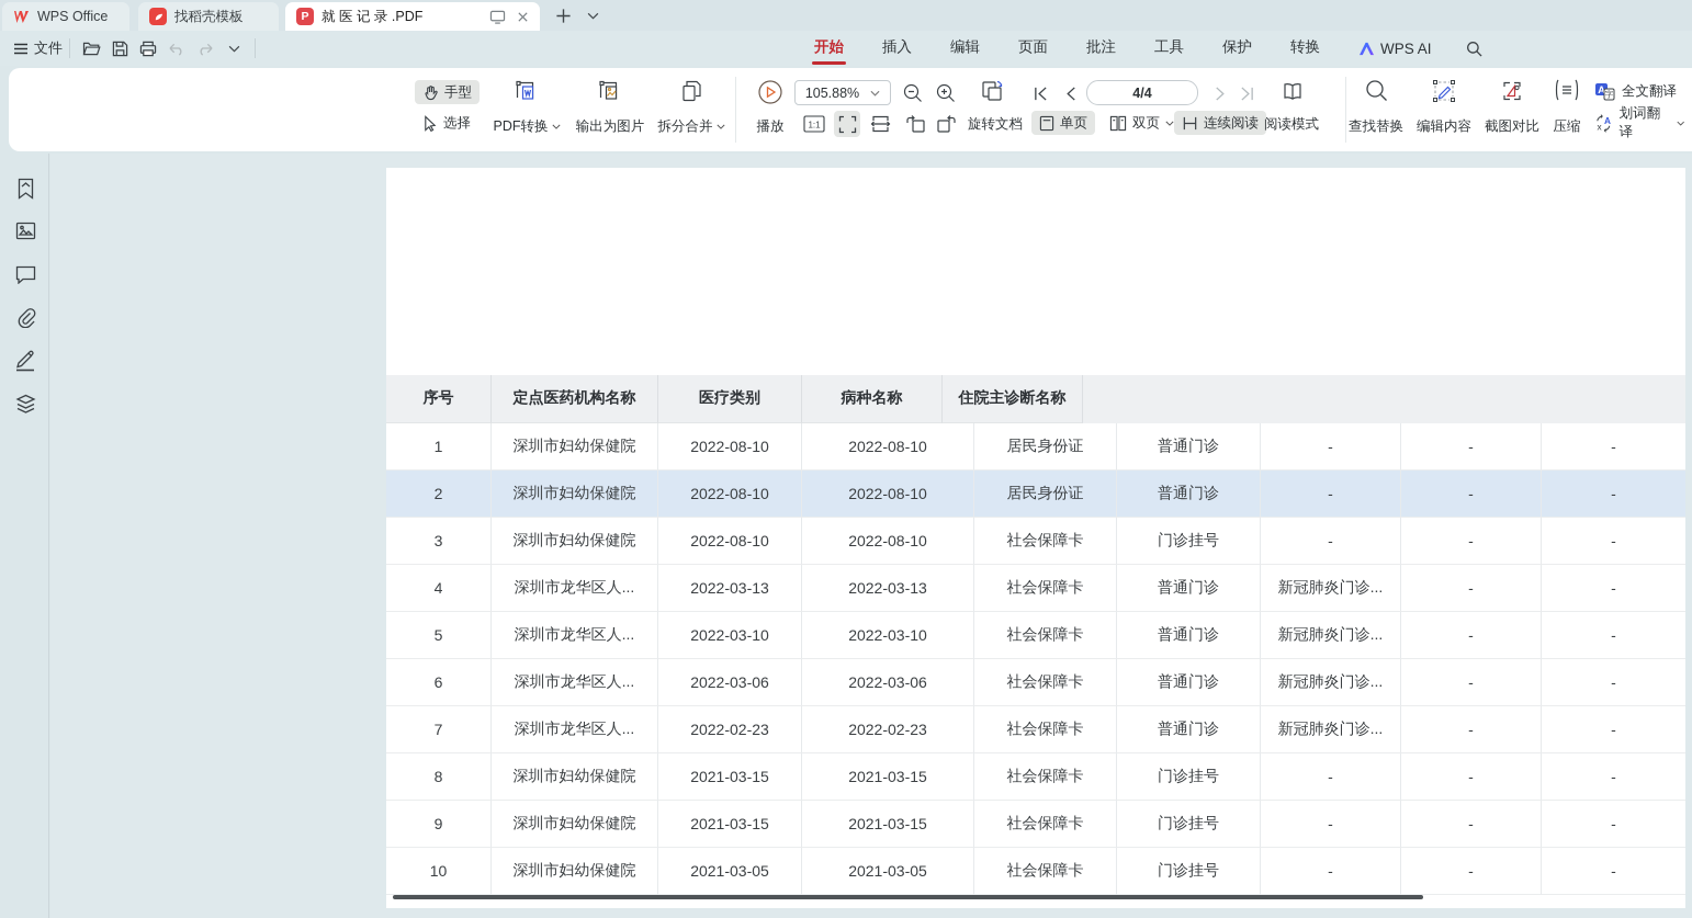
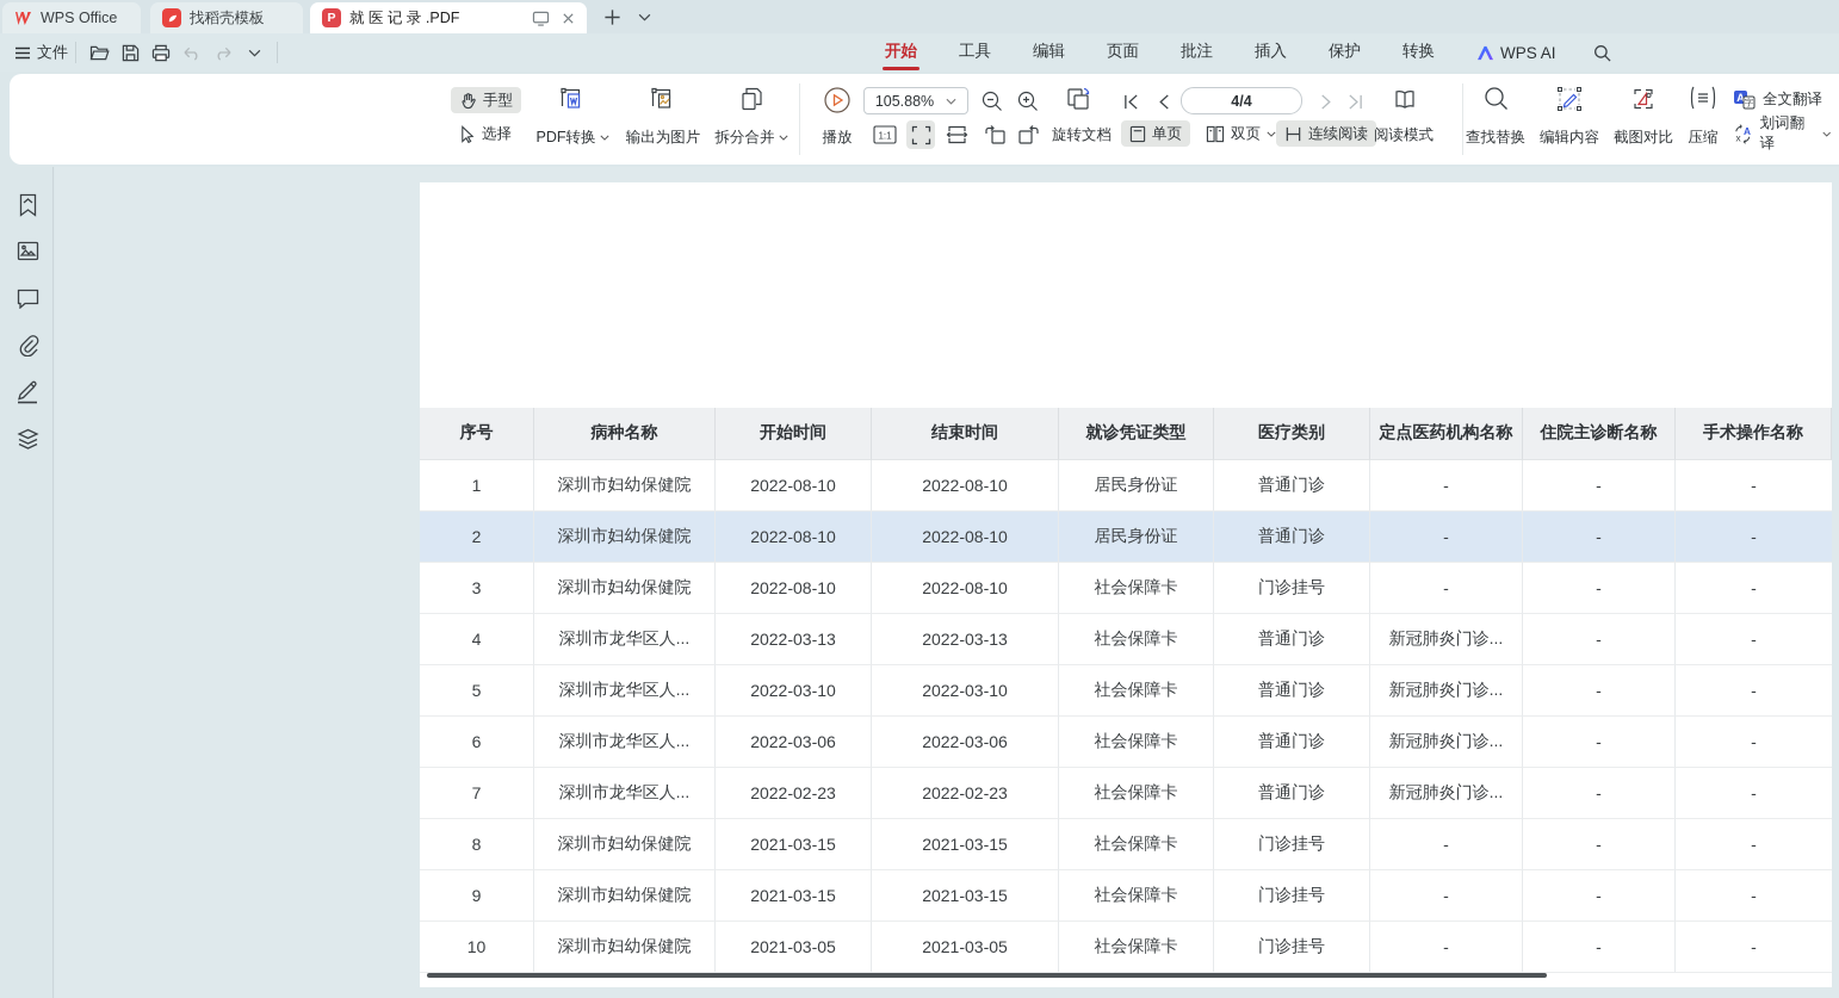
  WPS Office
  找稻壳模板
  P
  就 医 记 录 .PDF
  文件
  开始
- 插入
+ 工具
  编辑
  页面
  批注
- 工具
+ 插入
  保护
  转换
  WPS AI
  手型
  选择
  PDF转换
  输出为图片
  拆分合并
  播放
  105.88%
  1:1
  旋转文档
  4/4
  单页
  双页
  连续阅读
  阅读模式
  查找替换
  编辑内容
  截图对比
  压缩
  A
  字
  全文翻译
  A
  x
  划词翻译
  序号
- 定点医药机构名称
+ 病种名称
+ 开始时间
+ 结束时间
+ 就诊凭证类型
  医疗类别
- 病种名称
+ 定点医药机构名称
  住院主诊断名称
+ 手术操作名称
  1
  深圳市妇幼保健院
  2022-08-10
  2022-08-10
  居民身份证
  普通门诊
  -
  -
  -
  2
  深圳市妇幼保健院
  2022-08-10
  2022-08-10
  居民身份证
  普通门诊
  -
  -
  -
  3
  深圳市妇幼保健院
  2022-08-10
  2022-08-10
  社会保障卡
  门诊挂号
  -
  -
  -
  4
  深圳市龙华区人...
  2022-03-13
  2022-03-13
  社会保障卡
  普通门诊
  新冠肺炎门诊...
  -
  -
  5
  深圳市龙华区人...
  2022-03-10
  2022-03-10
  社会保障卡
  普通门诊
  新冠肺炎门诊...
  -
  -
  6
  深圳市龙华区人...
  2022-03-06
  2022-03-06
  社会保障卡
  普通门诊
  新冠肺炎门诊...
  -
  -
  7
  深圳市龙华区人...
  2022-02-23
  2022-02-23
  社会保障卡
  普通门诊
  新冠肺炎门诊...
  -
  -
  8
  深圳市妇幼保健院
  2021-03-15
  2021-03-15
  社会保障卡
  门诊挂号
  -
  -
  -
  9
  深圳市妇幼保健院
  2021-03-15
  2021-03-15
  社会保障卡
  门诊挂号
  -
  -
  -
  10
  深圳市妇幼保健院
  2021-03-05
  2021-03-05
  社会保障卡
  门诊挂号
  -
  -
  -
